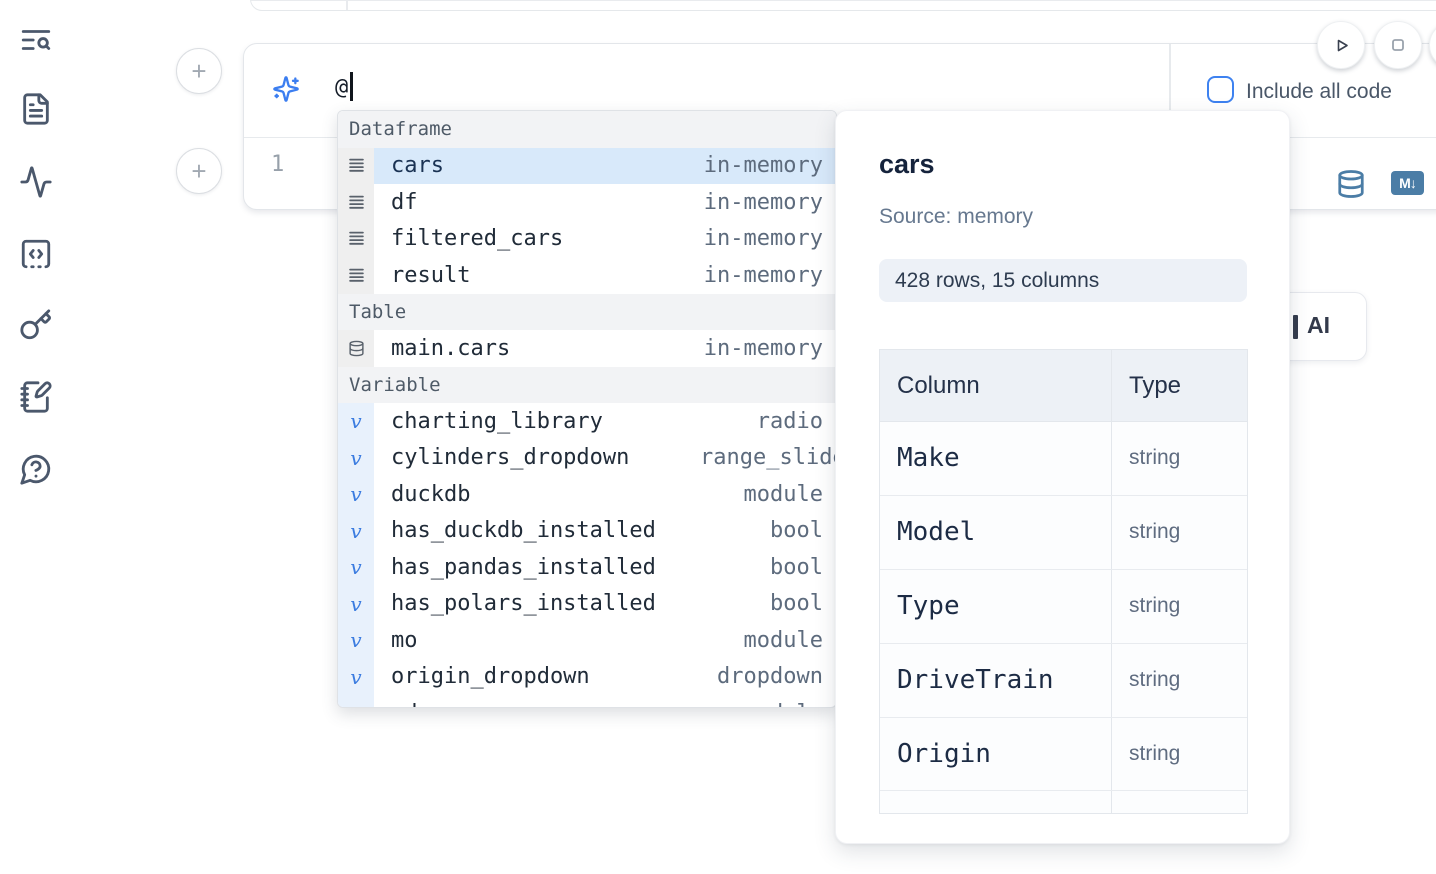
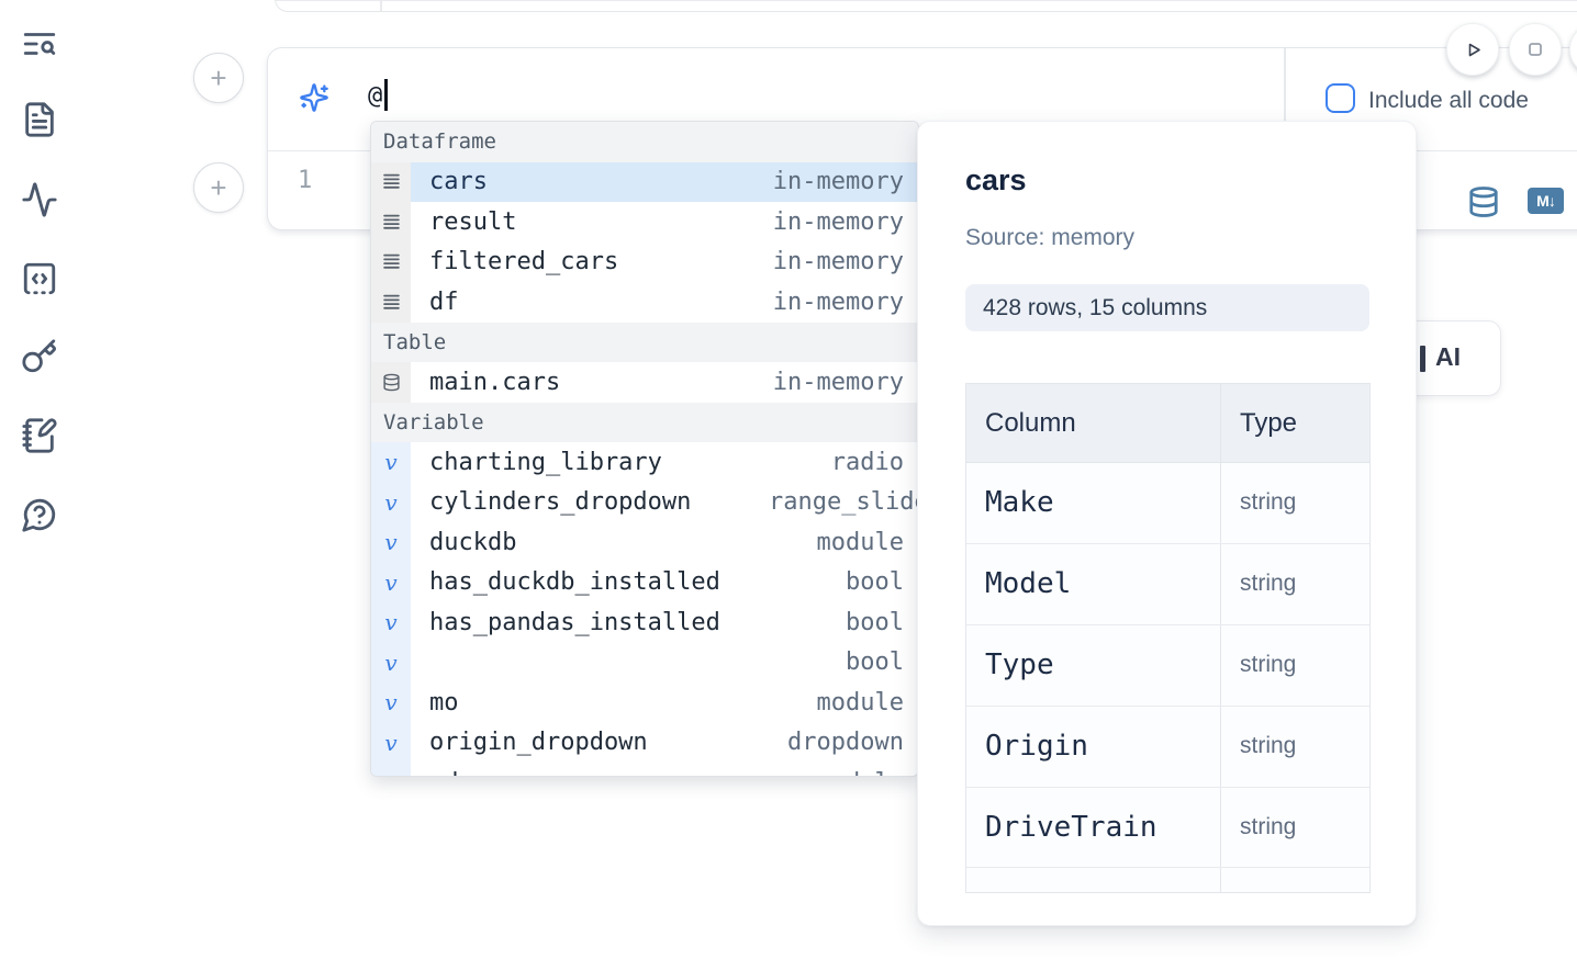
  +
  +
  @
  Include all code
  1
  M↓
  Dataframe
  cars
  in-memory
- df
+ result
  in-memory
  filtered_cars
  in-memory
- result
+ df
  in-memory
  Table
  main.cars
  in-memory
  Variable
  v
  charting_library
  radio
  v
  cylinders_dropdown
  range_slid
  v
  duckdb
  module
  v
  has_duckdb_installed
  bool
  v
  has_pandas_installed
  bool
  v
- has_polars_installed
  bool
  v
  mo
  module
  v
  origin_dropdown
  dropdown
  AI
  cars
  Source: memory
  428 rows, 15 columns
  Column
  Type
  Make
  string
  Model
  string
  Type
  string
- DriveTrain
+ Origin
  string
- Origin
+ DriveTrain
  string
